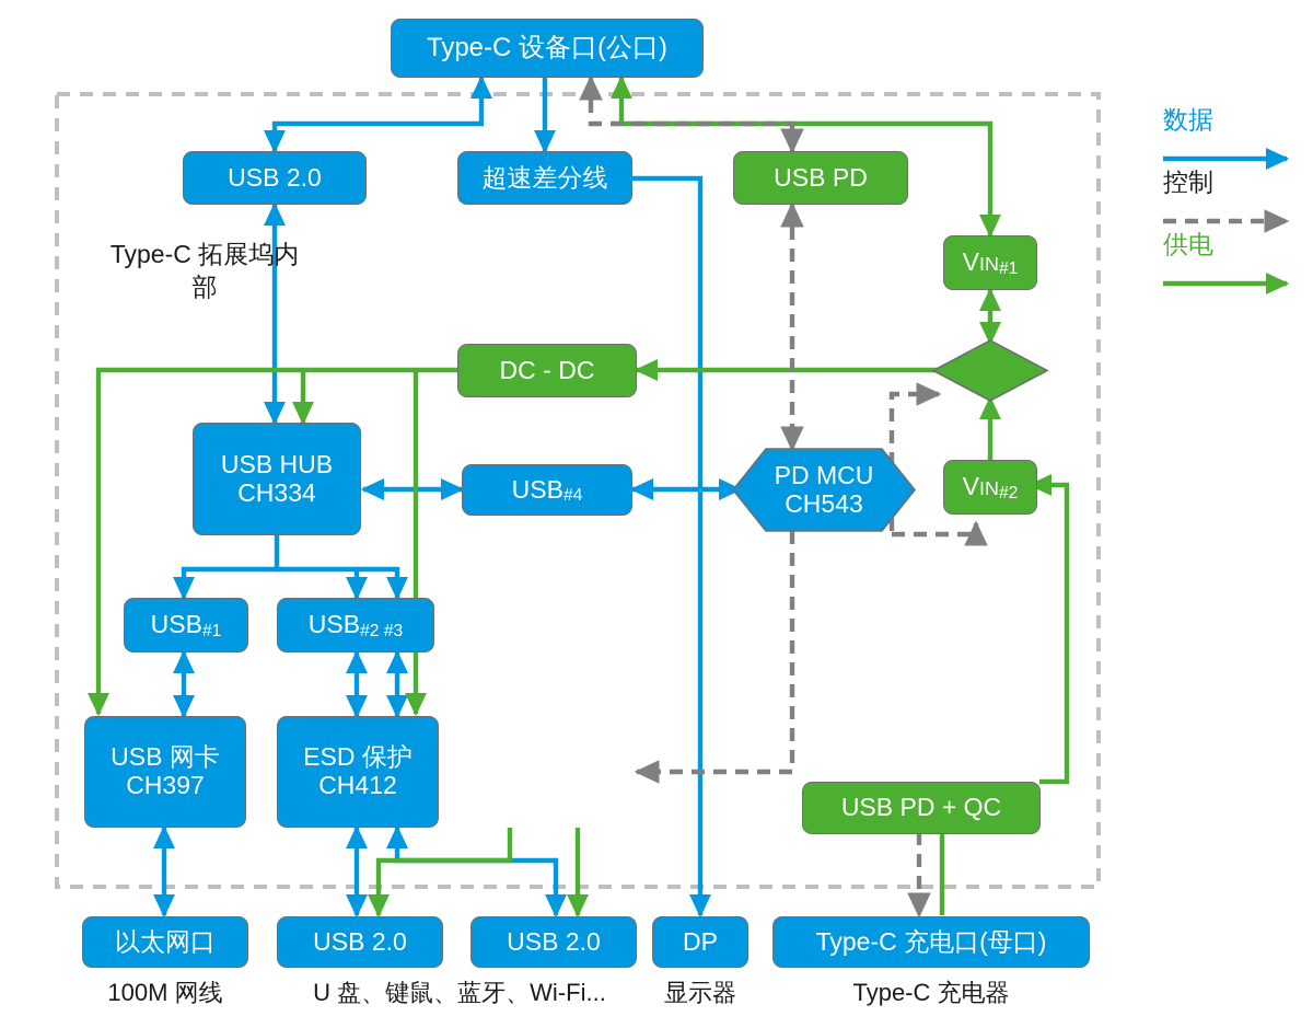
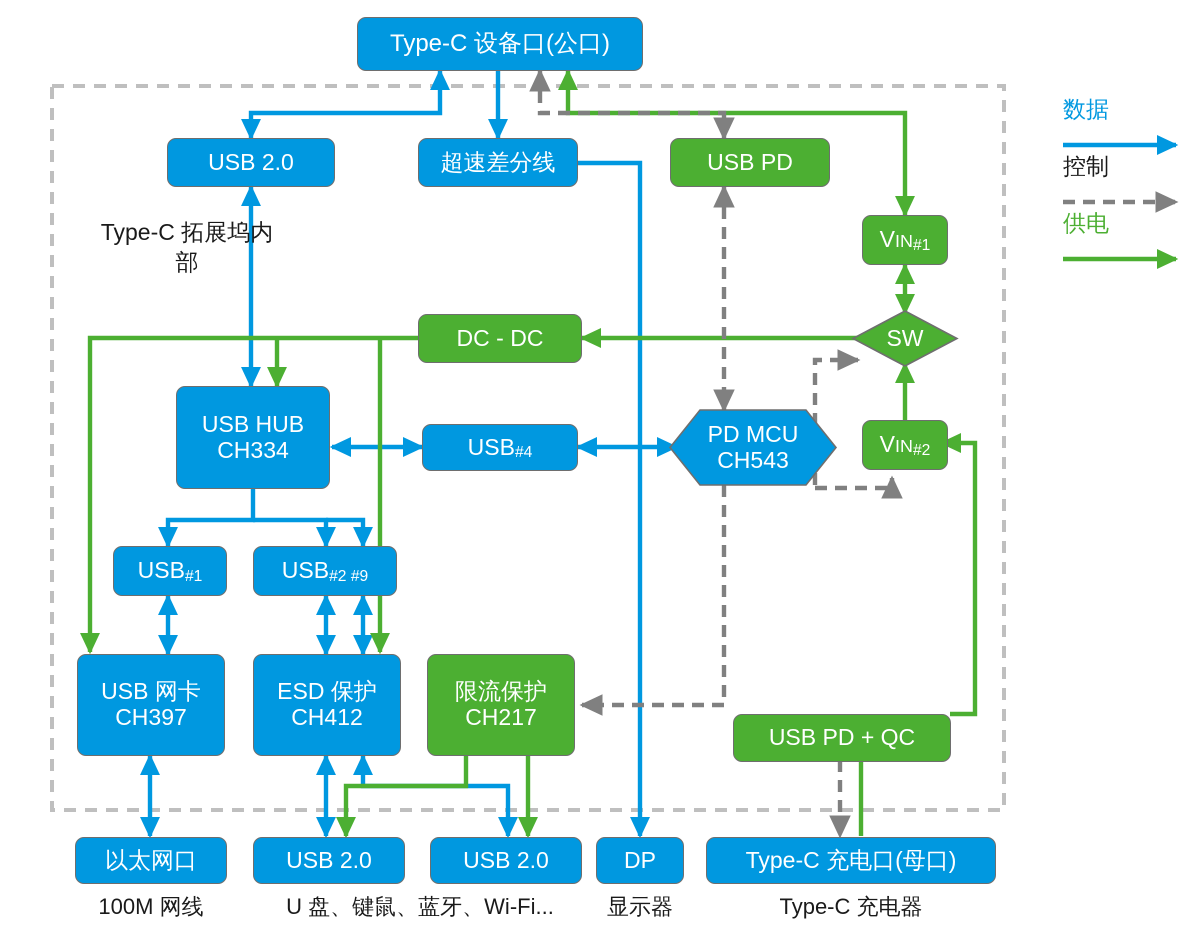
  Type-C 设备口(公口)
  USB 2.0
  超速差分线
  USB PD
  VIN#1
  VIN#2
+ SW
  DC - DC
  USB HUB
  CH334
  USB#4
  PD MCU
  CH543
  USB#1
- USB#2 #3
+ USB#2 #9
  USB 网卡
  CH397
  ESD 保护
  CH412
+ 限流保护
+ CH217
  USB PD + QC
  以太网口
  USB 2.0
  USB 2.0
  DP
  Type-C 充电口(母口)
  Type-C 拓展坞内部
  100M 网线
  U 盘、键鼠、蓝牙、Wi-Fi...
  显示器
  Type-C 充电器
  数据
  控制
  供电
